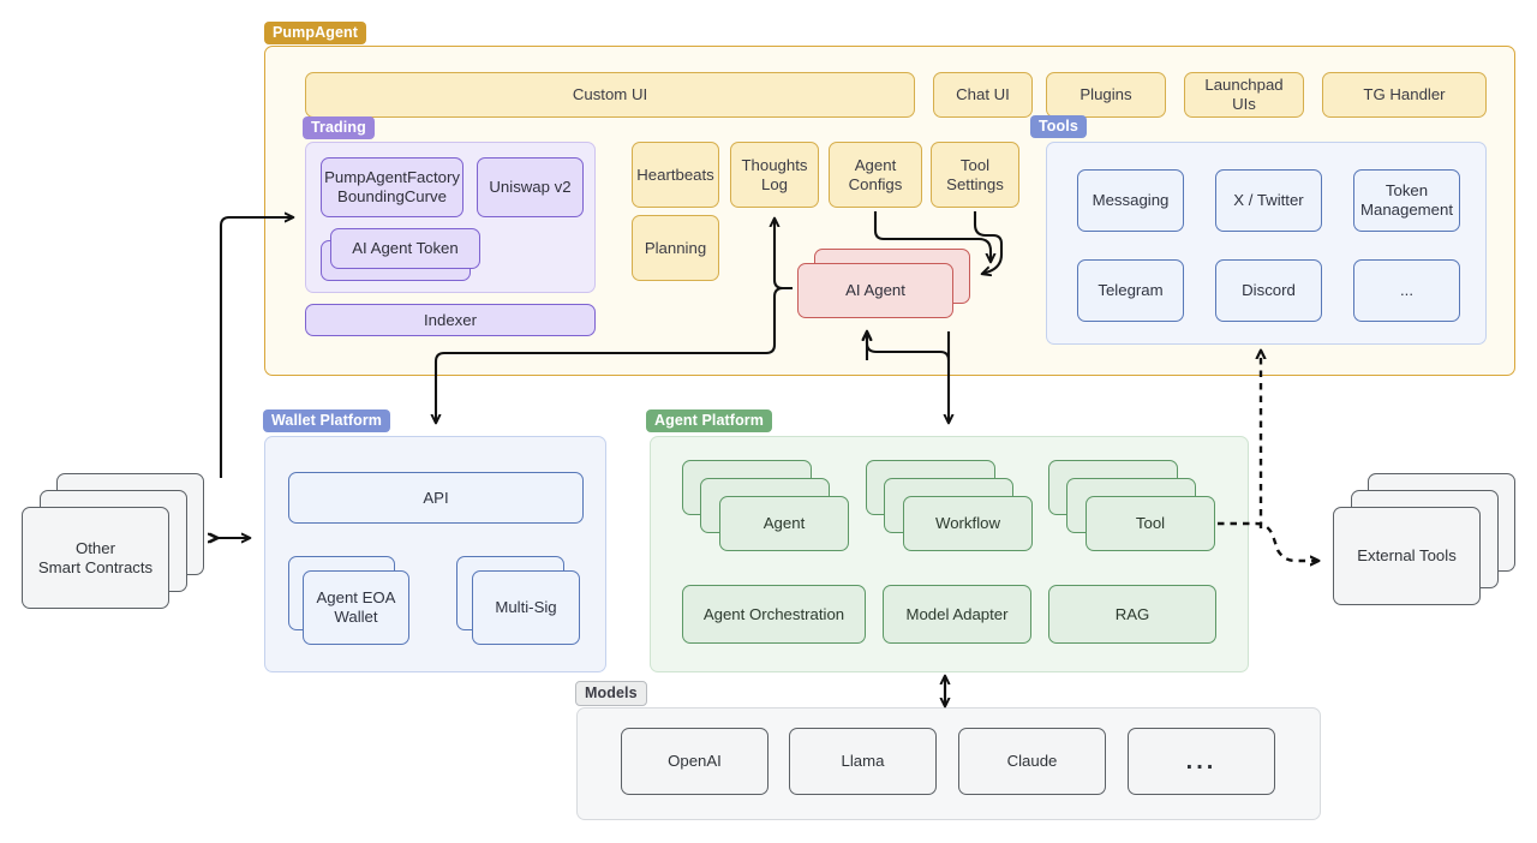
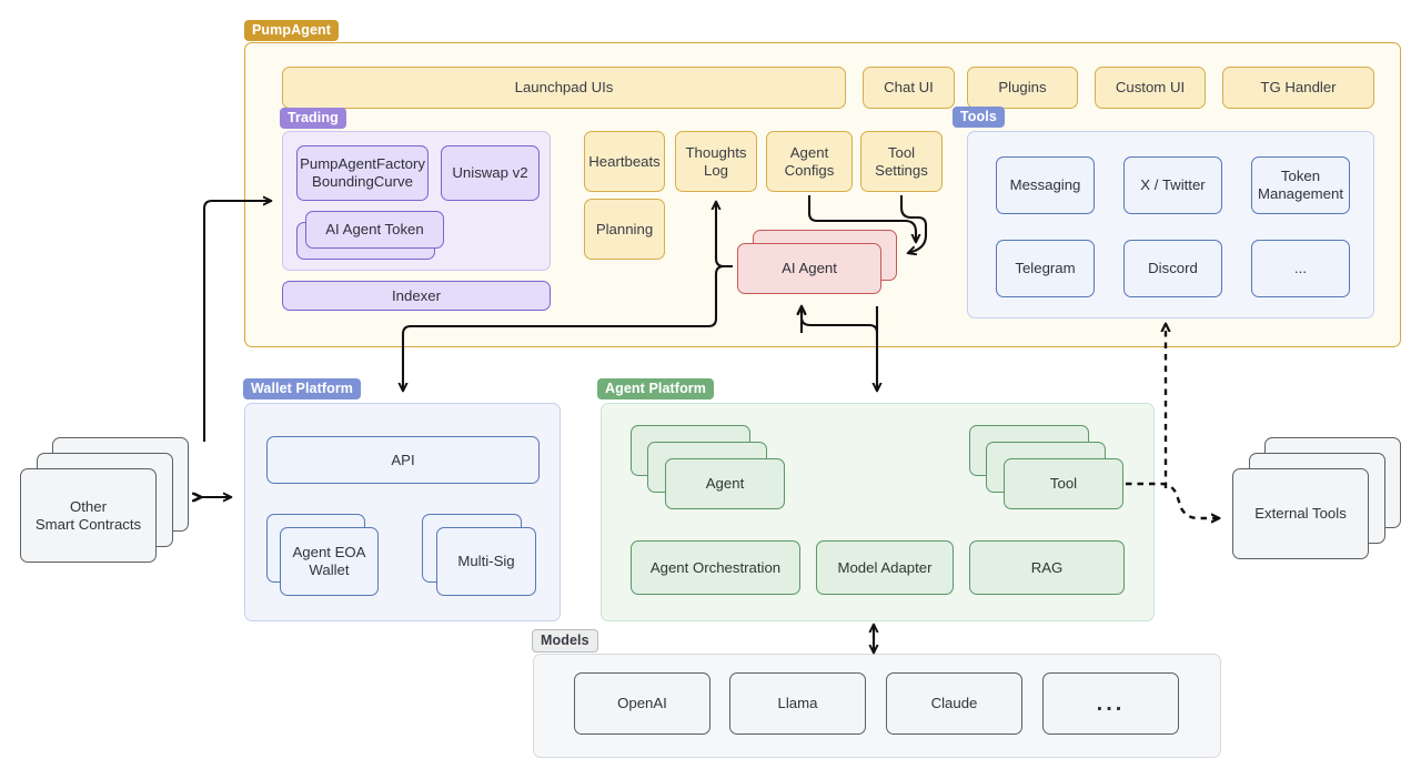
  PumpAgent
- Custom UI
+ Launchpad UIs
  Chat UI
  Plugins
- Launchpad UIs
+ Custom UI
  TG Handler
  Trading
  PumpAgentFactory
  BoundingCurve
  Uniswap v2
  AI Agent Token
  Indexer
  Heartbeats
  Thoughts
  Log
  Agent
  Configs
  Tool
  Settings
  Planning
  AI Agent
  Tools
  Messaging
  X / Twitter
  Token
  Management
  Telegram
  Discord
  ...
  Wallet Platform
  API
  Agent EOA
  Wallet
  Multi-Sig
  Agent Platform
  Agent
- Workflow
  Tool
  Agent Orchestration
  Model Adapter
  RAG
  Models
  OpenAI
  Llama
  Claude
  ...
  Other
  Smart Contracts
  External Tools
